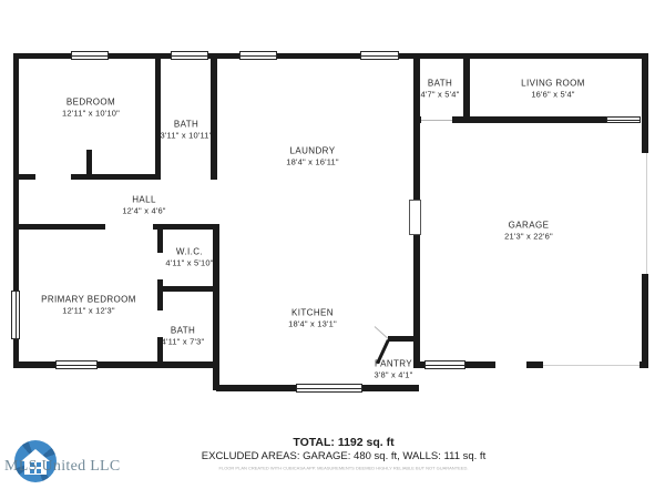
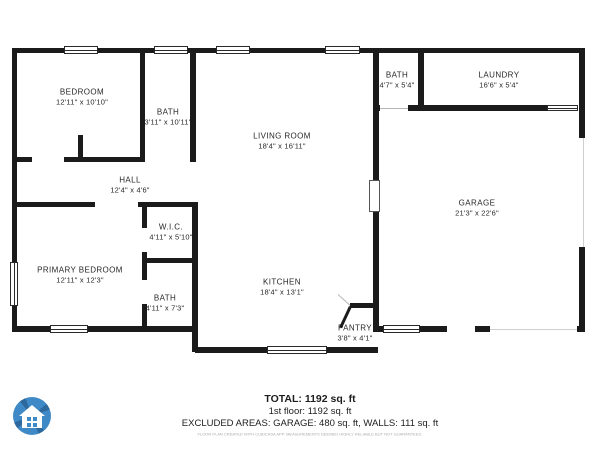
  BEDROOM
  12'11" x 10'10"
  BATH
  3'11" x 10'11
- LAUNDRY
+ LIVING ROOM
  18'4" x 16'11"
  BATH
  4'7" x 5'4"
- LIVING ROOM
+ LAUNDRY
  16'6" x 5'4"
  GARAGE
  21'3" x 22'6"
  HALL
  12'4" x 4'6"
  W.I.C.
  4'11" x 5'10
  PRIMARY BEDROOM
  12'11" x 12'3"
  BATH
  4'11" x 7'3"
  KITCHEN
  18'4" x 13'1"
  ANTRY
  3'8" x 4'1"
  TOTAL: 1192 sq. ft
+ 1st floor: 1192 sq. ft
  EXCLUDED AREAS: GARAGE: 480 sq. ft, WALLS: 111 sq. ft
- MLS United LLC
